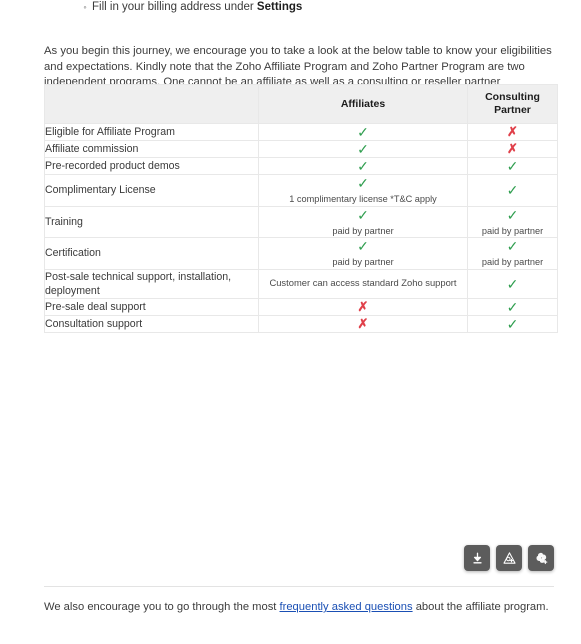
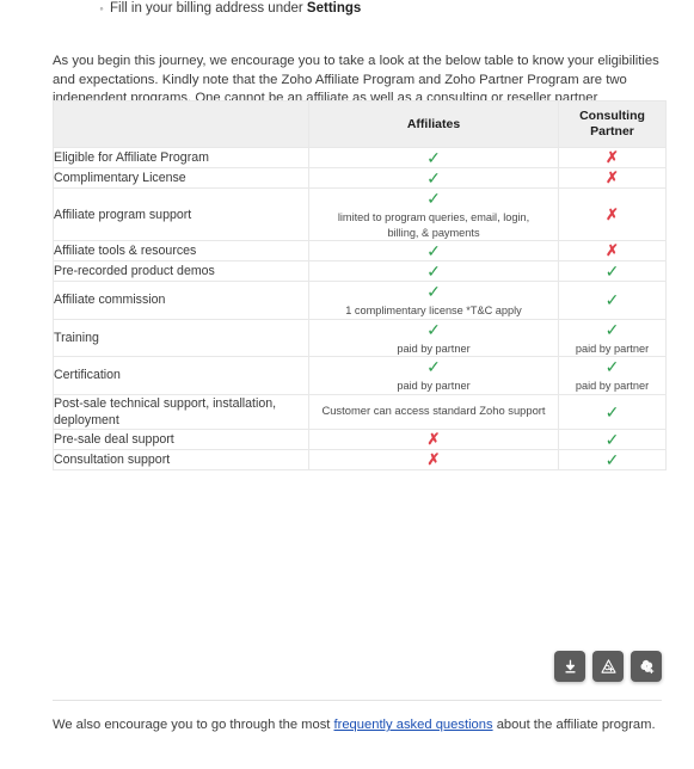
  ◦
  Fill in your billing address under Settings
  As you begin this journey, we encourage you to take a look at the below table to know your eligibilities and expectations. Kindly note that the Zoho Affiliate Program and Zoho Partner Program are two independent programs. One cannot be an affiliate as well as a consulting or reseller partner
  	Affiliates	Consulting Partner
  Eligible for Affiliate Program	✓	✗
- Affiliate commission	✓	✗
+ Complimentary License	✓	✗
+ Affiliate program support	✓limited to program queries, email, login, billing, & payments	✗
+ Affiliate tools & resources	✓	✗
  Pre-recorded product demos	✓	✓
- Complimentary License	✓1 complimentary license *T&C apply	✓
+ Affiliate commission	✓1 complimentary license *T&C apply	✓
  Training	✓paid by partner	✓paid by partner
  Certification	✓paid by partner	✓paid by partner
  Post-sale technical support, installation, deployment	Customer can access standard Zoho support	✓
  Pre-sale deal support	✗	✓
  Consultation support	✗	✓
  We also encourage you to go through the most frequently asked questions about the affiliate program.
